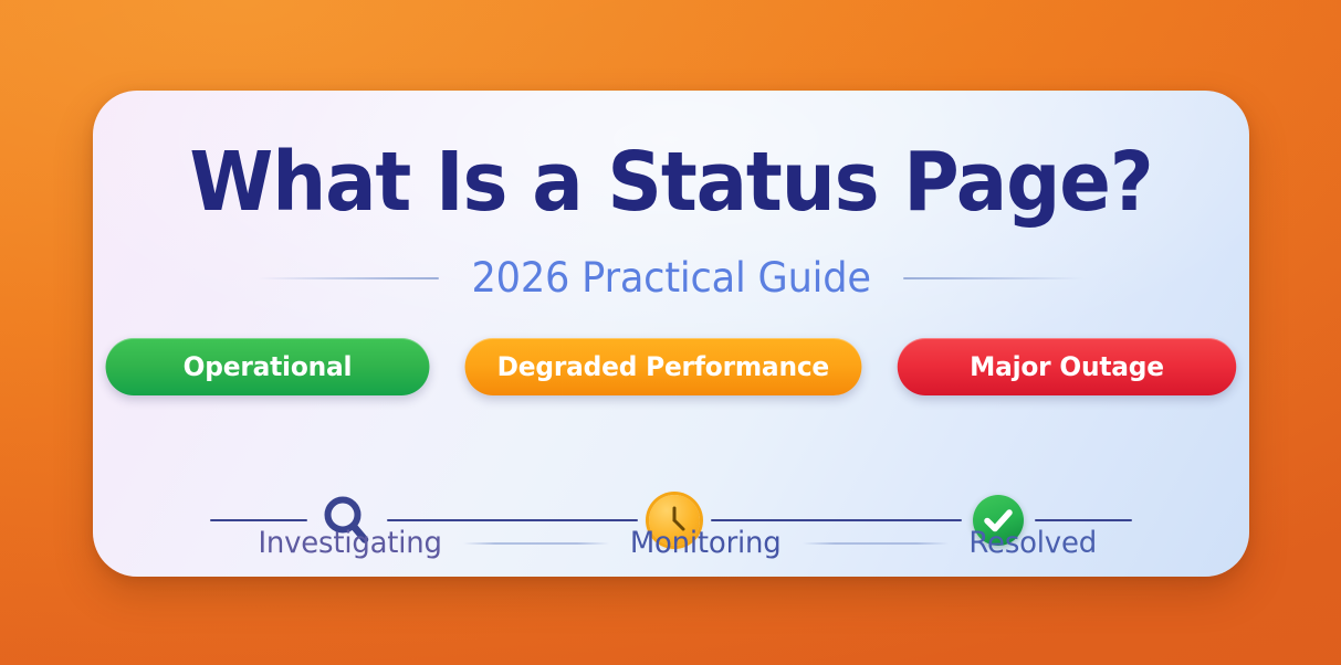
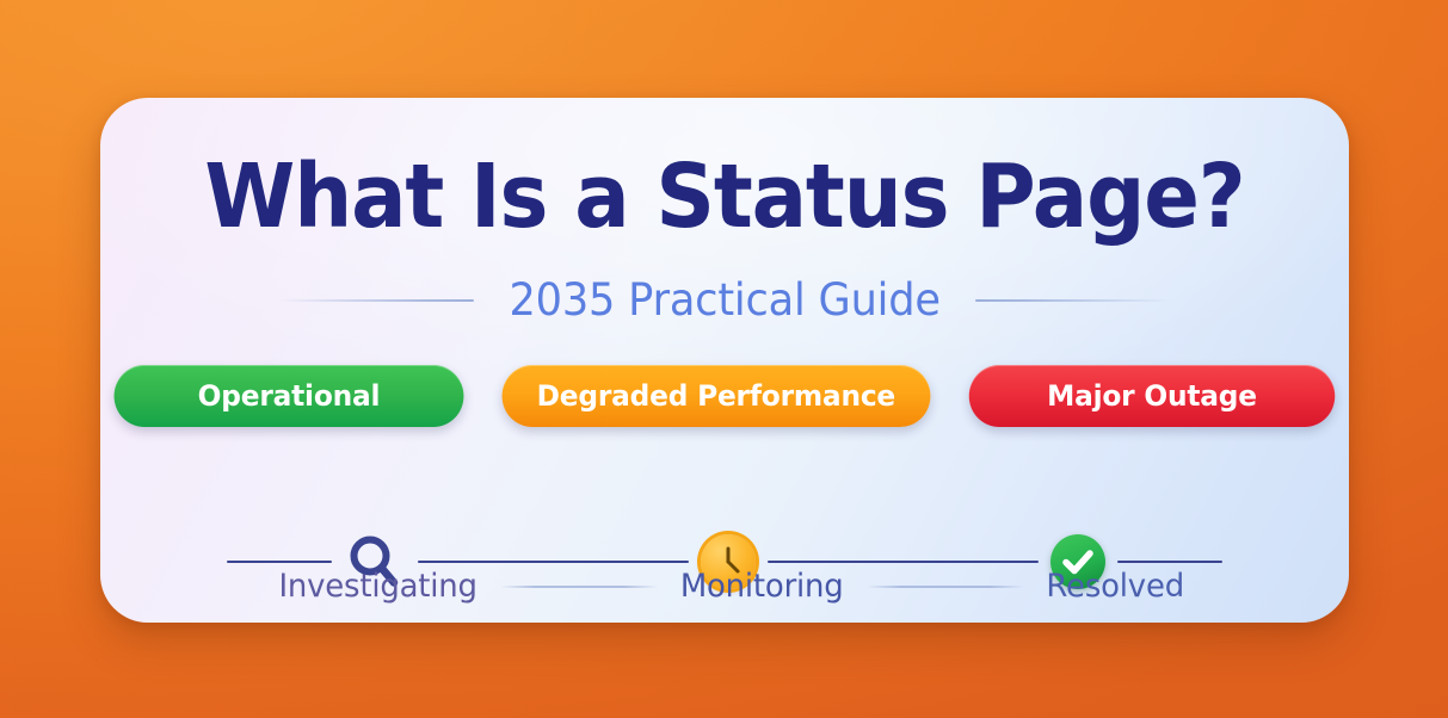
  What Is a Status Page?
- 2026 Practical Guide
+ 2035 Practical Guide
  Operational
  Degraded Performance
  Major Outage
  Investigating
  Monitoring
  Resolved
